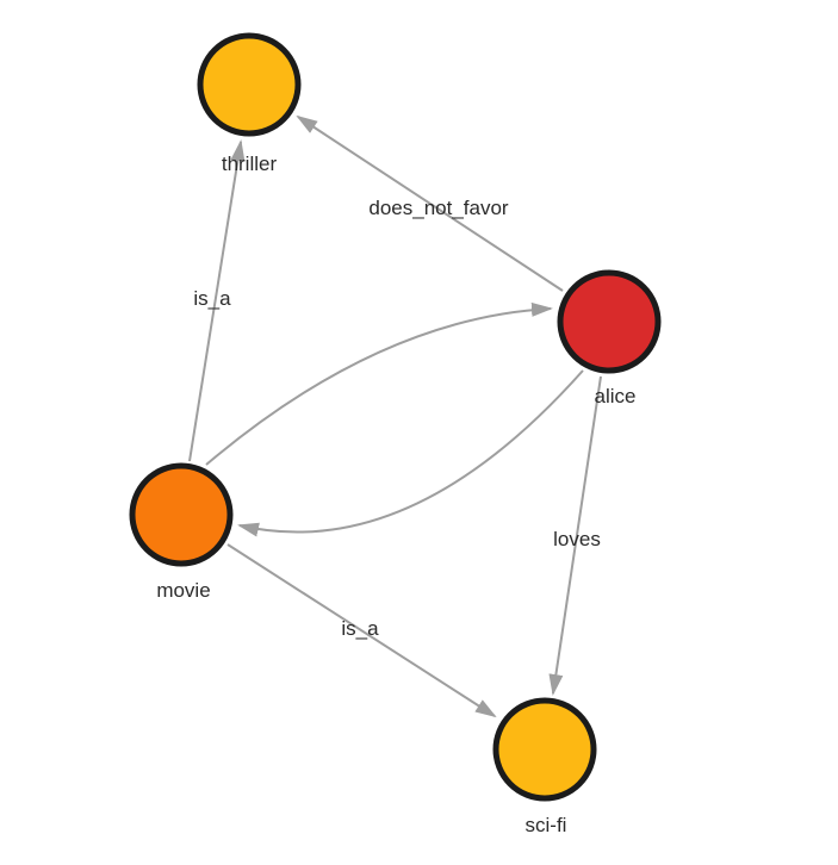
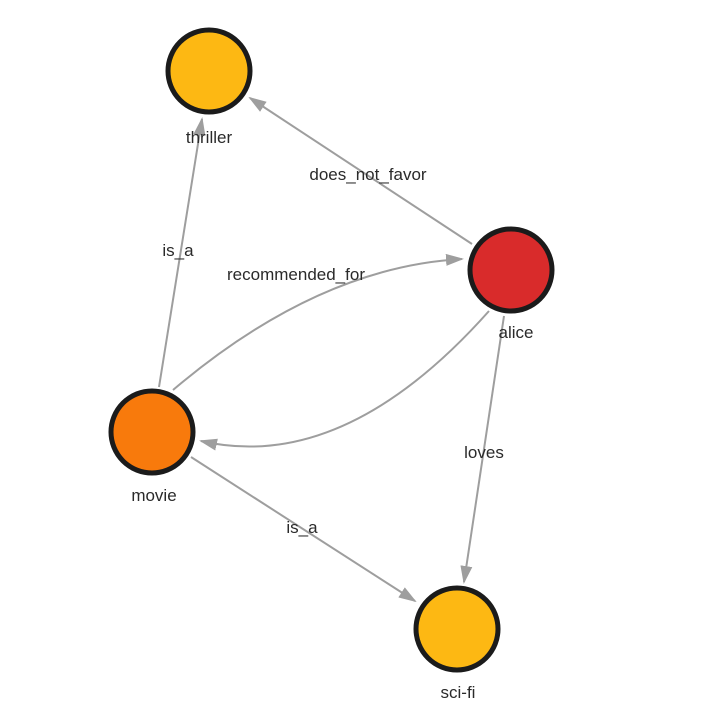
  is_a
  does_not_favor
+ recommended_for
  loves
  is_a
  thriller
  alice
  movie
  sci-fi
